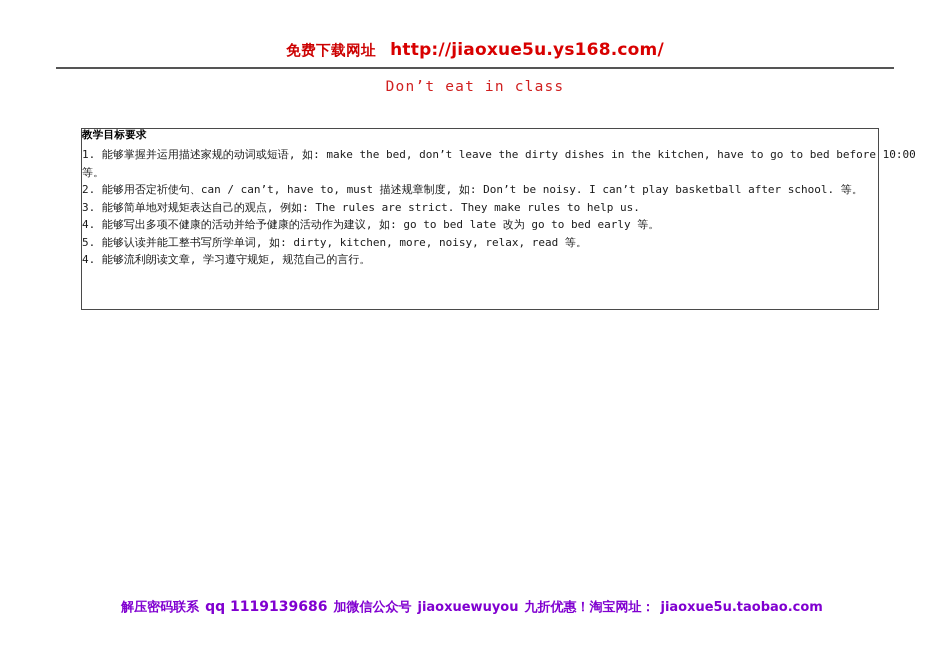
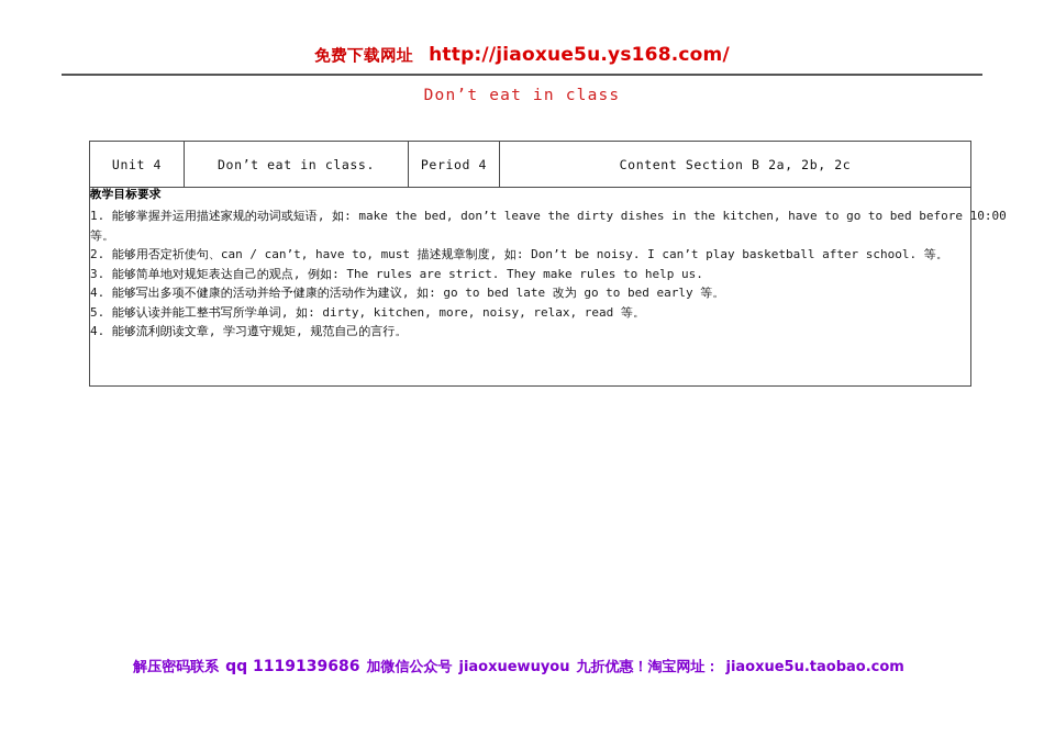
  免费下载网址 http://jiaoxue5u.ys168.com/
  Don’t eat in class
+ Unit 4	Don’t eat in class.	Period 4	Content Section B 2a, 2b, 2c
  教学目标要求 1. 能够掌握并运用描述家规的动词或短语, 如: make the bed, don’t leave the dirty dishes in the kitchen, have to go to bed before 10:00 等。 2. 能够用否定祈使句、can / can’t, have to, must 描述规章制度, 如: Don’t be noisy. I can’t play basketball after school. 等。 3. 能够简单地对规矩表达自己的观点, 例如: The rules are strict. They make rules to help us. 4. 能够写出多项不健康的活动并给予健康的活动作为建议, 如: go to bed late 改为 go to bed early 等。 5. 能够认读并能工整书写所学单词, 如: dirty, kitchen, more, noisy, relax, read 等。 4. 能够流利朗读文章, 学习遵守规矩, 规范自己的言行。
  解压密码联系 qq 1119139686 加微信公众号 jiaoxuewuyou 九折优惠！淘宝网址： jiaoxue5u.taobao.com
